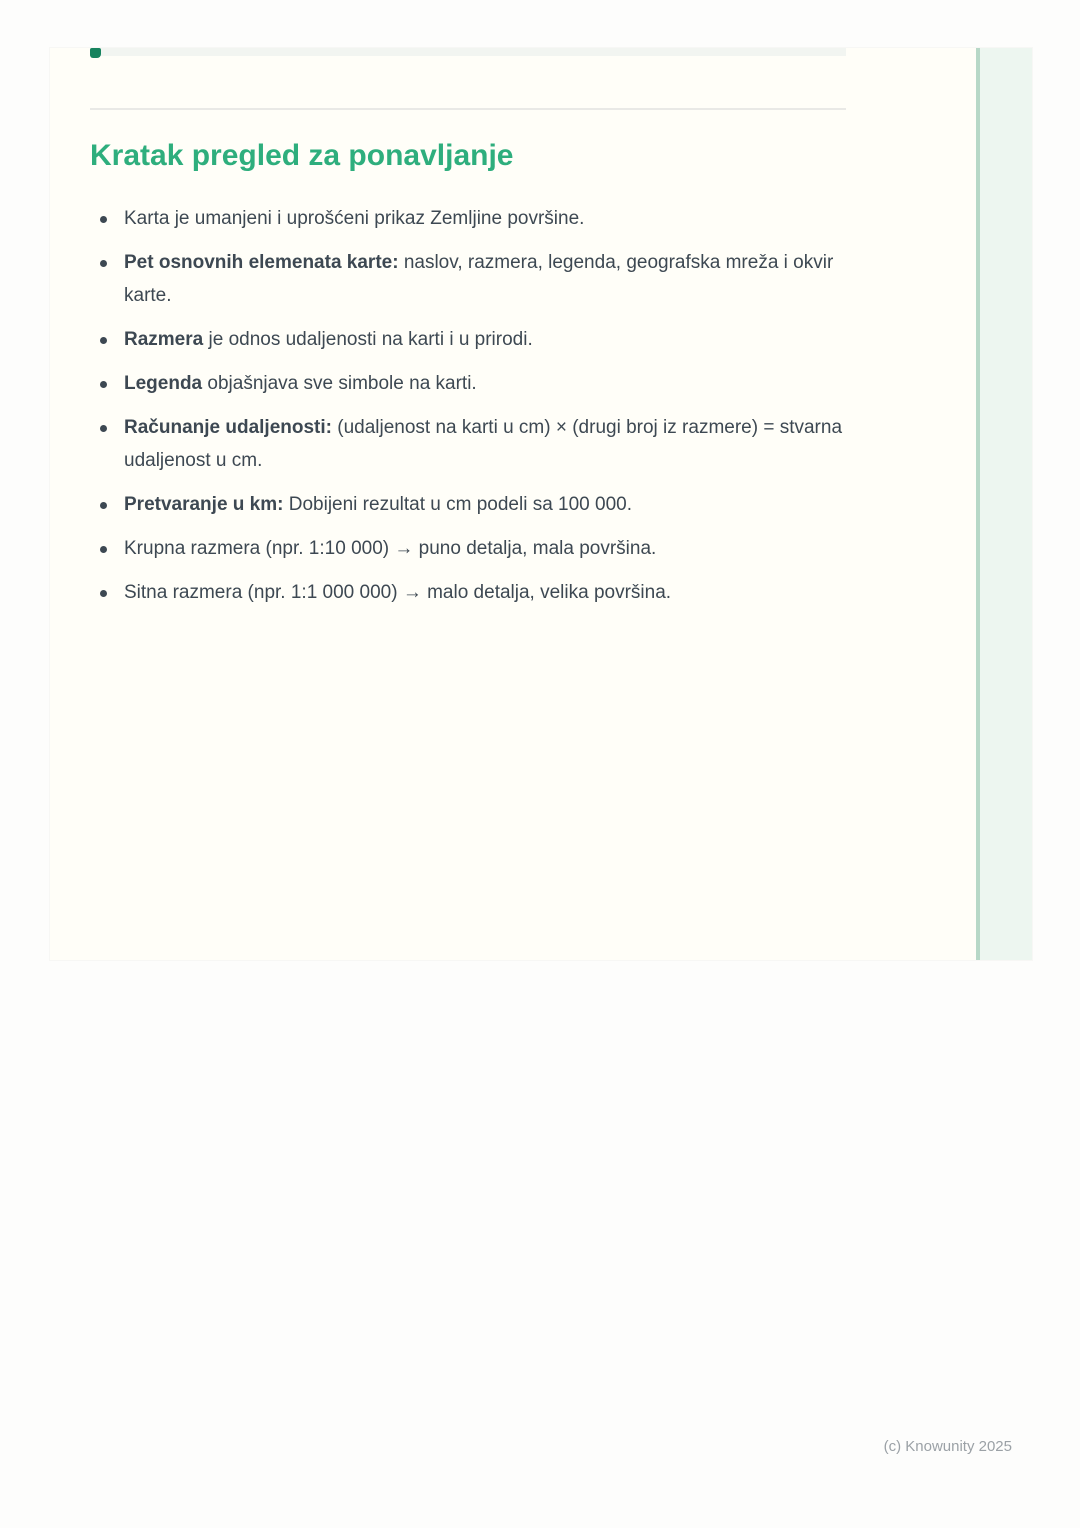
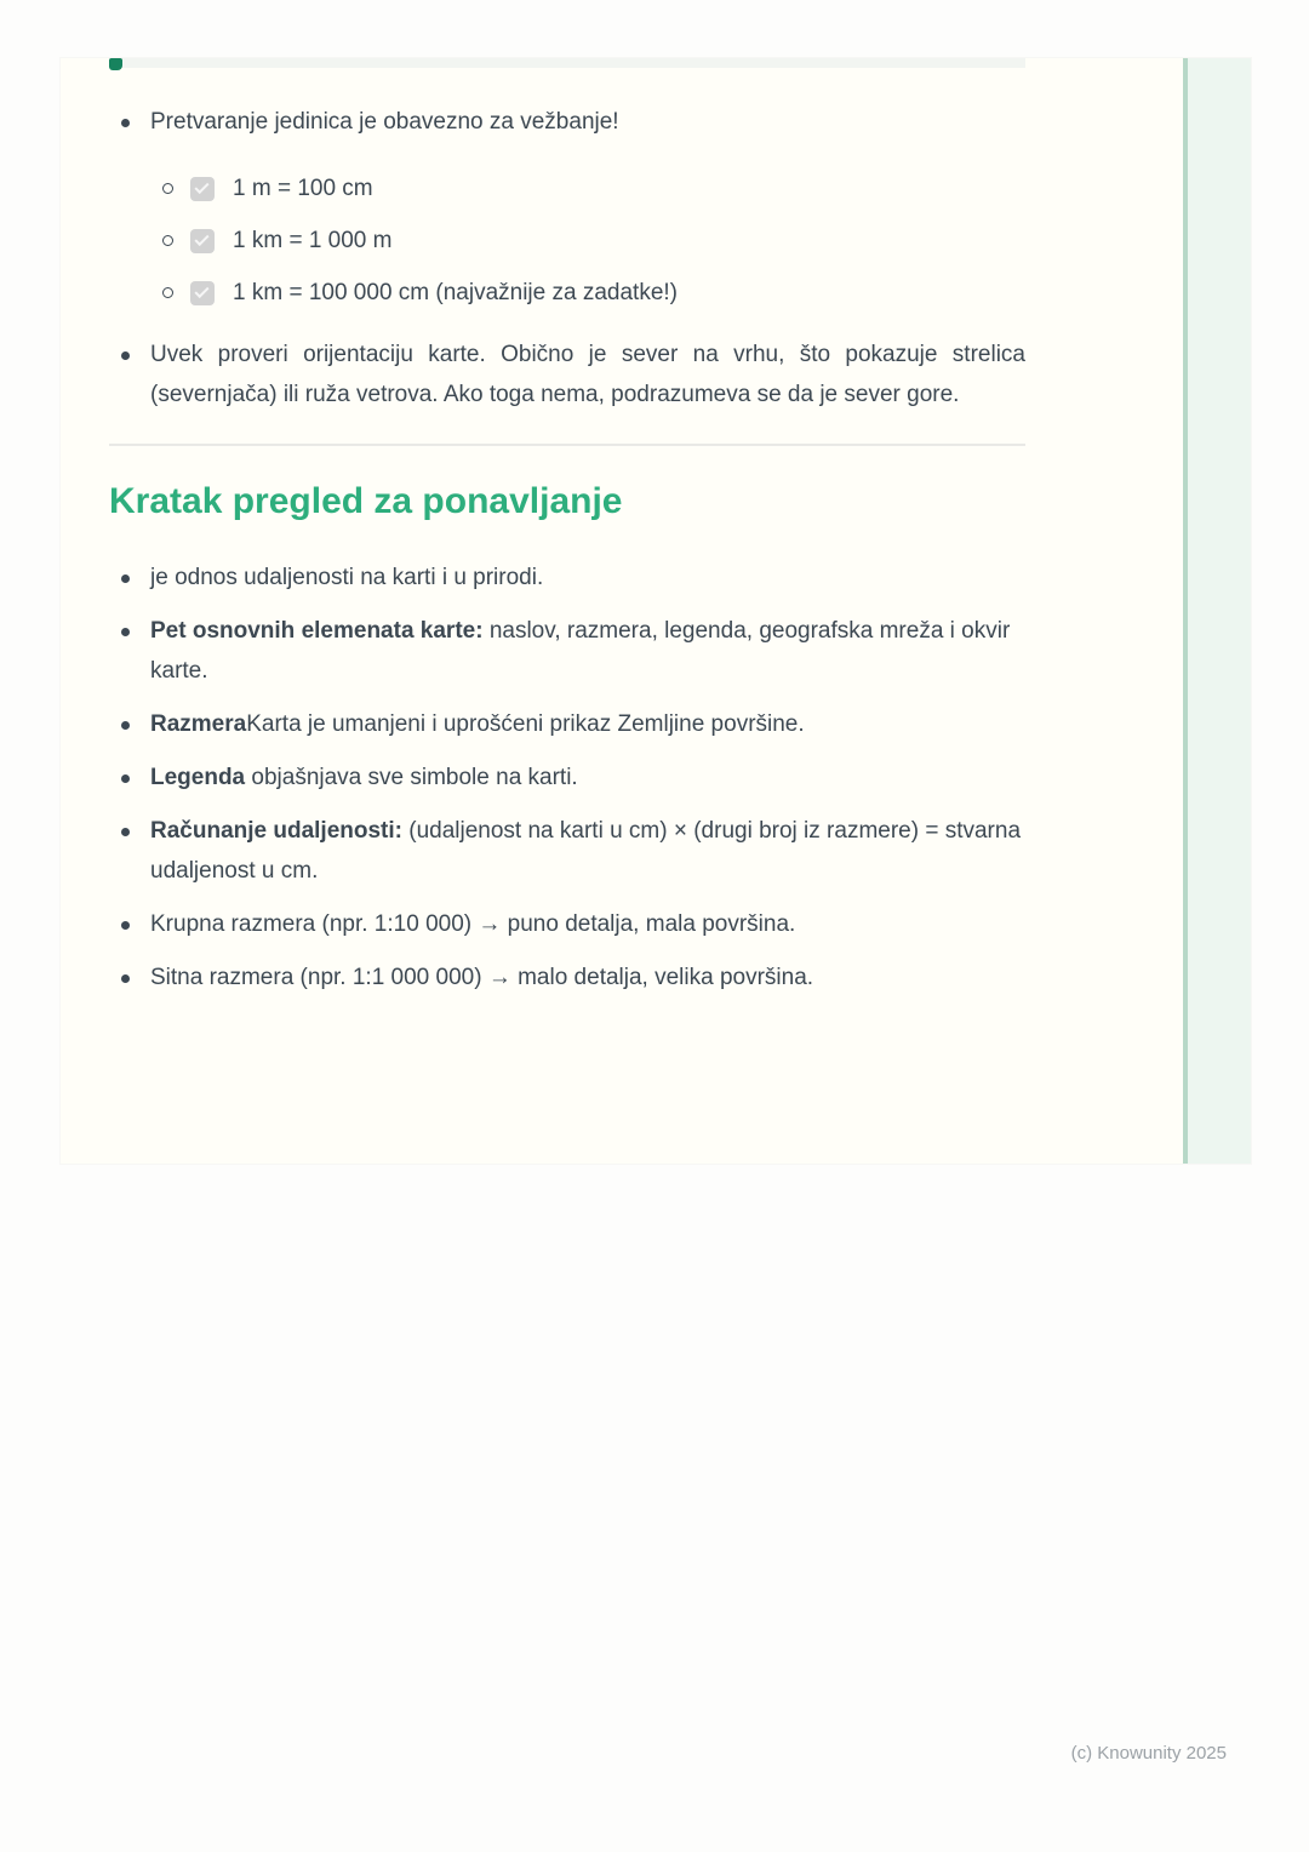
+ Pretvaranje jedinica je obavezno za vežbanje!
+ 1 m = 100 cm
+ 1 km = 1 000 m
+ 1 km = 100 000 cm (najvažnije za zadatke!)
+ Uvek proveri orijentaciju karte. Obično je sever na vrhu, što pokazuje strelica (severnjača) ili ruža vetrova. Ako toga nema, podrazumeva se da je sever gore.
  Kratak pregled za ponavljanje
- Karta je umanjeni i uprošćeni prikaz Zemljine površine.
+ je odnos udaljenosti na karti i u prirodi.
  Pet osnovnih elemenata karte: naslov, razmera, legenda, geografska mreža i okvir karte.
- Razmera je odnos udaljenosti na karti i u prirodi.
+ RazmeraKarta je umanjeni i uprošćeni prikaz Zemljine površine.
  Legenda objašnjava sve simbole na karti.
  Računanje udaljenosti: (udaljenost na karti u cm) × (drugi broj iz razmere) = stvarna udaljenost u cm.
- Pretvaranje u km: Dobijeni rezultat u cm podeli sa 100 000.
  Krupna razmera (npr. 1:10 000) → puno detalja, mala površina.
  Sitna razmera (npr. 1:1 000 000) → malo detalja, velika površina.
  (c) Knowunity 2025
